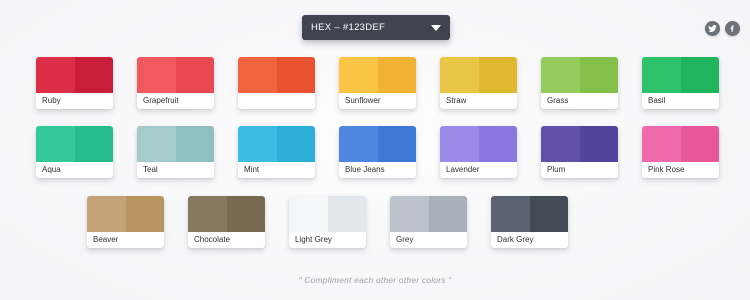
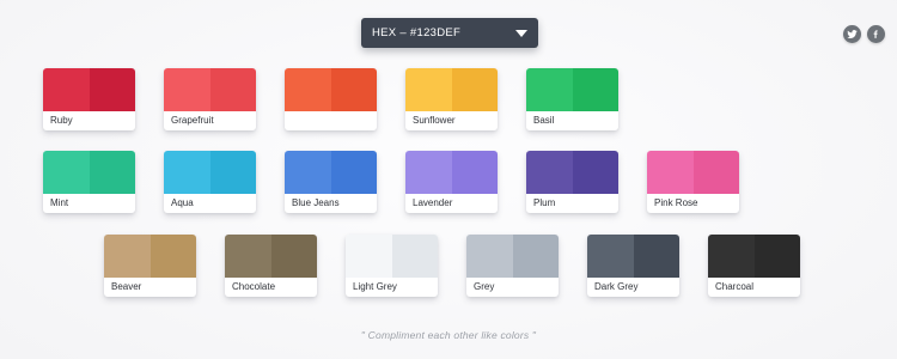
  HEX – #123DEF
  Ruby
  Grapefruit
  Sunflower
- Straw
- Grass
  Basil
- Aqua
+ Mint
- Teal
- Mint
+ Aqua
  Blue Jeans
  Lavender
  Plum
  Pink Rose
  Beaver
  Chocolate
  Light Grey
  Grey
  Dark Grey
+ Charcoal
- " Compliment each other other colors "
+ " Compliment each other like colors "
